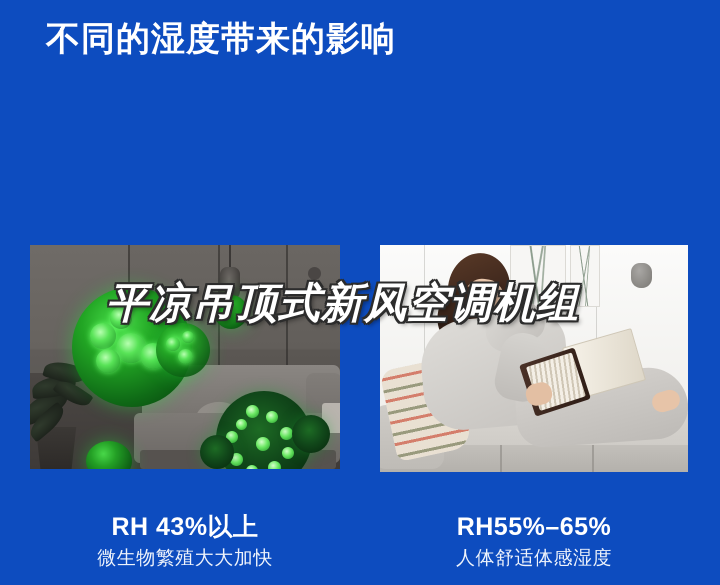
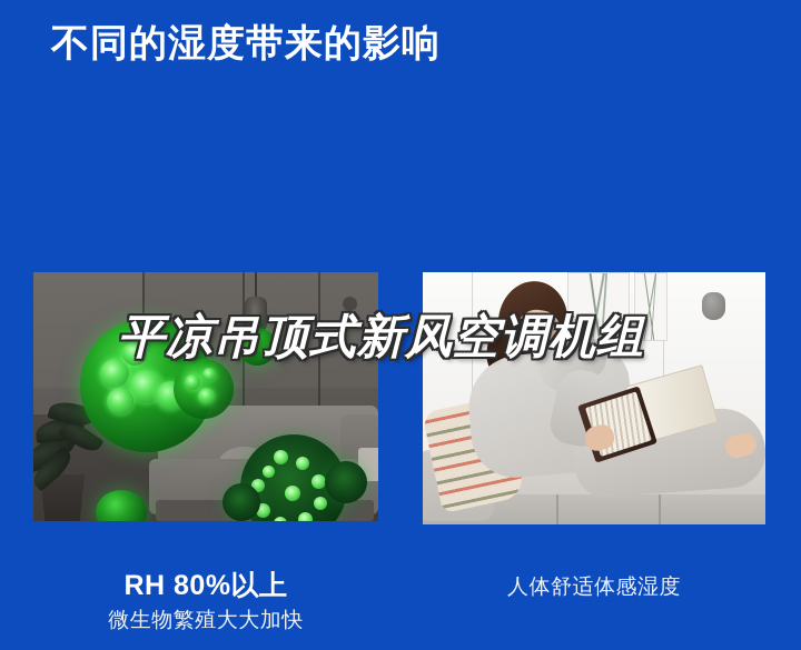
  不同的湿度带来的影响
  平凉吊顶式新风空调机组
- RH 43%以上
+ RH 80%以上
  微生物繁殖大大加快
- RH55%–65%
  人体舒适体感湿度
